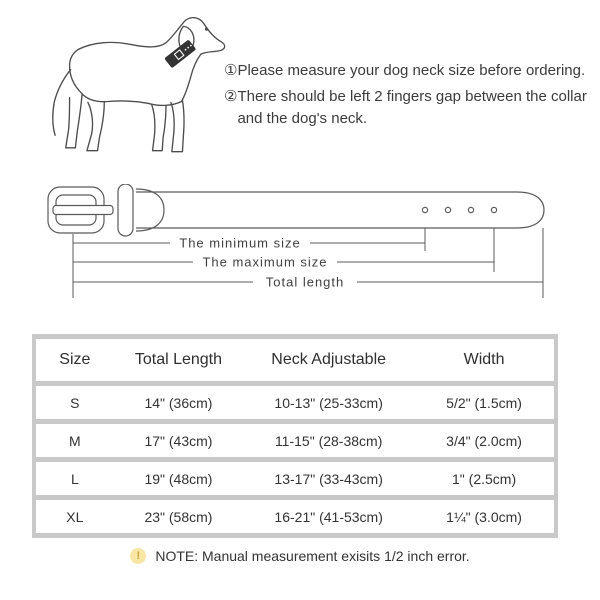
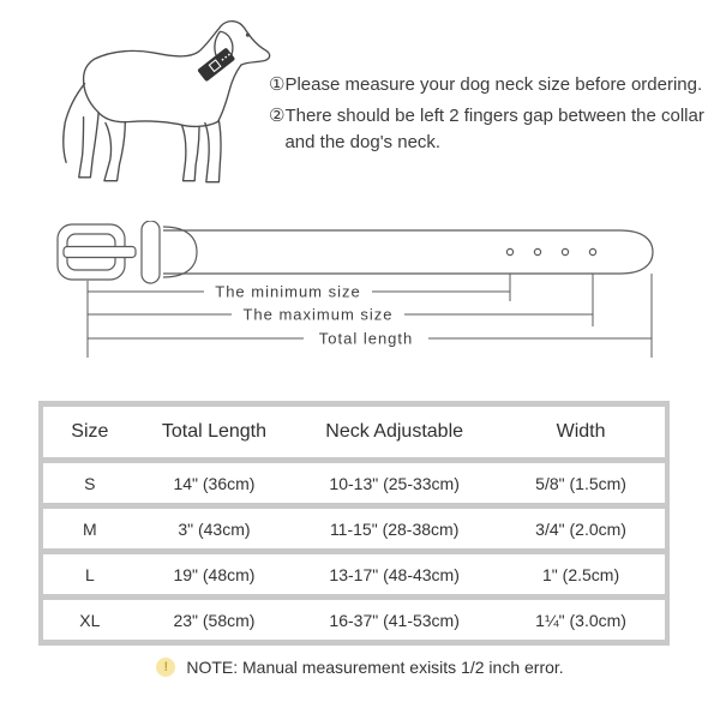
  ①
  Please measure your dog neck size before ordering.
  ②
  There should be left 2 fingers gap between the collar and the dog's neck.
  The minimum size
  The maximum size
  Total length
  Size	Total Length	Neck Adjustable	Width
- S	14" (36cm)	10-13" (25-33cm)	5/2" (1.5cm)
+ S	14" (36cm)	10-13" (25-33cm)	5/8" (1.5cm)
- M	17" (43cm)	11-15" (28-38cm)	3/4" (2.0cm)
+ M	3" (43cm)	11-15" (28-38cm)	3/4" (2.0cm)
- L	19" (48cm)	13-17" (33-43cm)	1" (2.5cm)
+ L	19" (48cm)	13-17" (48-43cm)	1" (2.5cm)
- XL	23" (58cm)	16-21" (41-53cm)	1¼" (3.0cm)
+ XL	23" (58cm)	16-37" (41-53cm)	1¼" (3.0cm)
  !
  NOTE: Manual measurement exisits 1/2 inch error.
